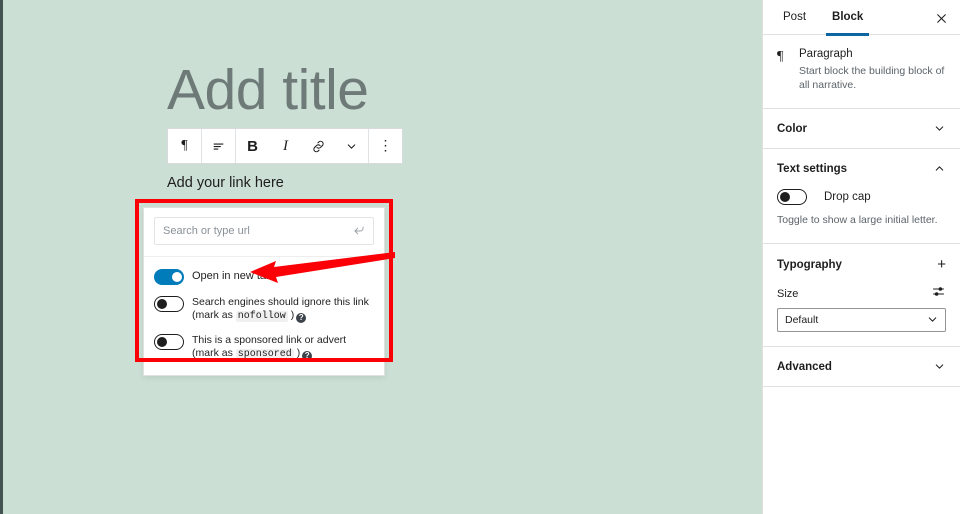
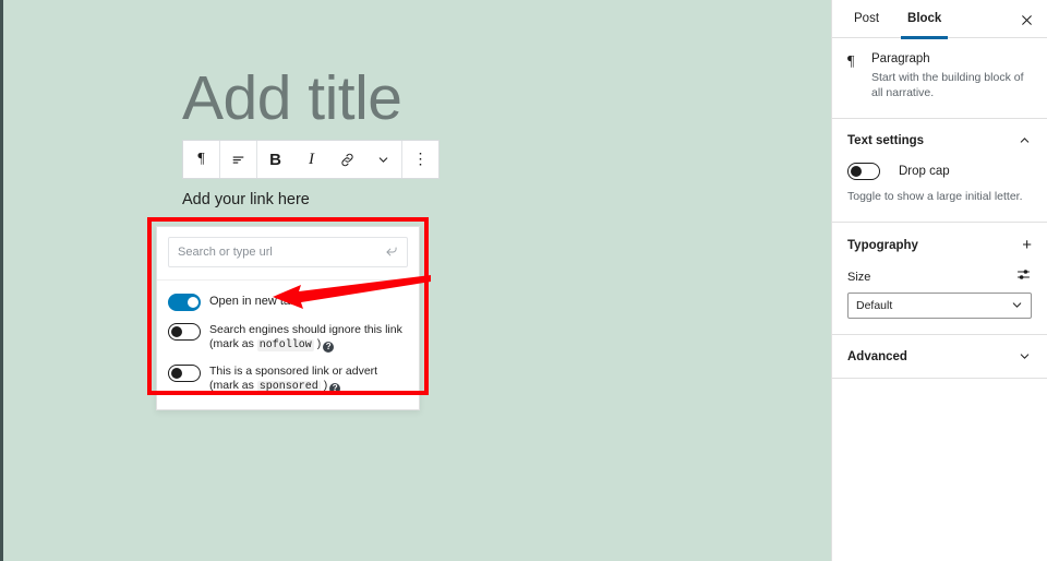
  Add title
  ¶
  B
  I
  ⋮
  Add your link here
  Search or type url
  Open in new t
  Search engines should ignore this link (mark as nofollow ) ?
  This is a sponsored link or advert (mark as sponsored ) ?
  Post
  Block
  ¶
  Paragraph
- Start block the building block of all narrative.
+ Start with the building block of all narrative.
- Color
  Text settings
  Drop cap
  Toggle to show a large initial letter.
  Typography
  +
  Size
  Default
  Advanced
